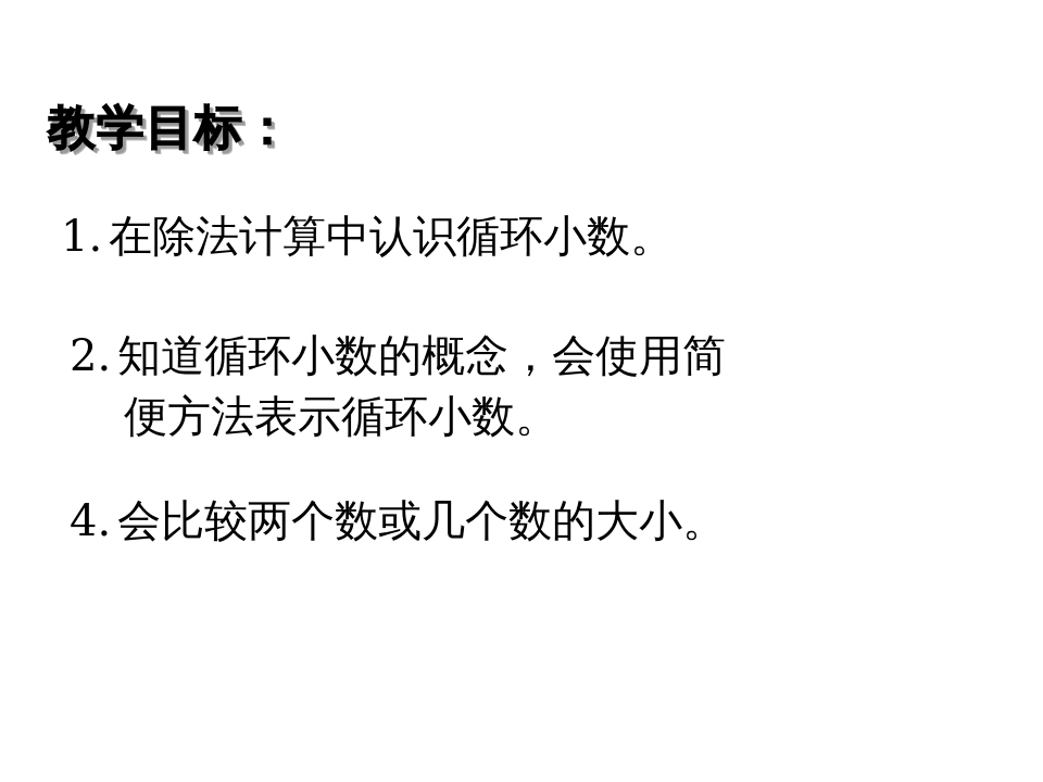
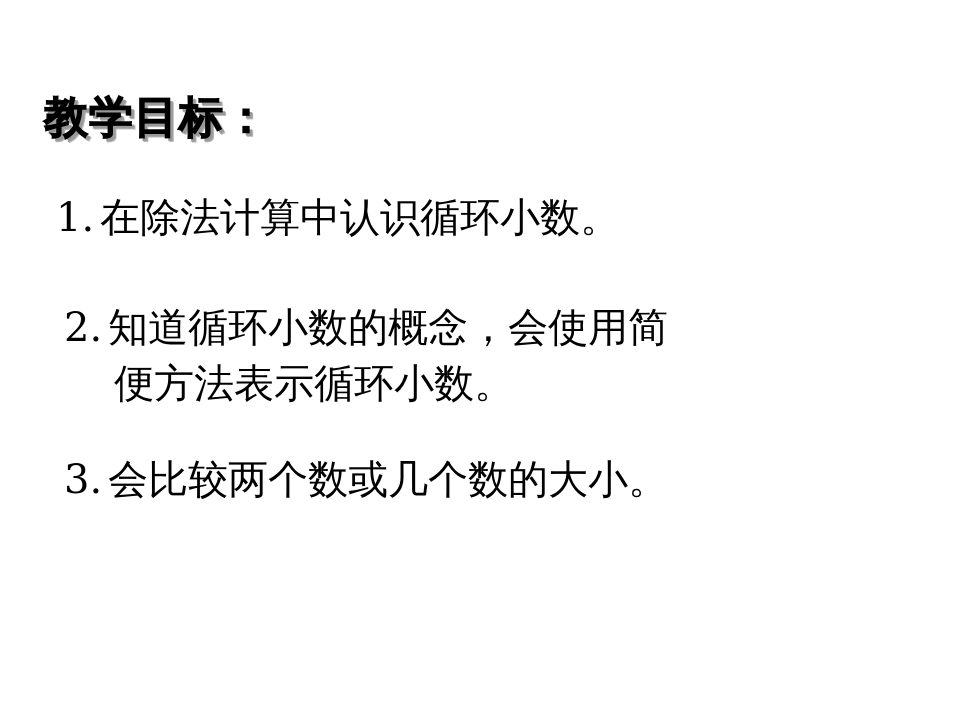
  教学目标：
  1.
  在除法计算中认识循环小数。
  2.
  知道循环小数的概念，会使用简
  便方法表示循环小数。
- 4.
+ 3.
  会比较两个数或几个数的大小。
